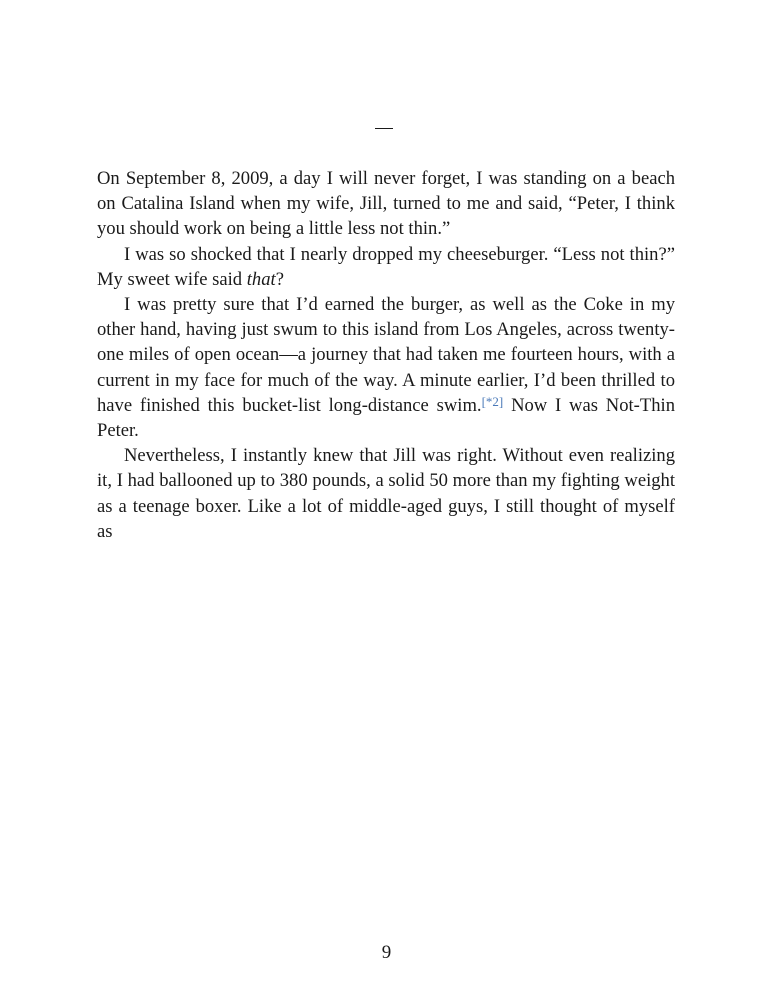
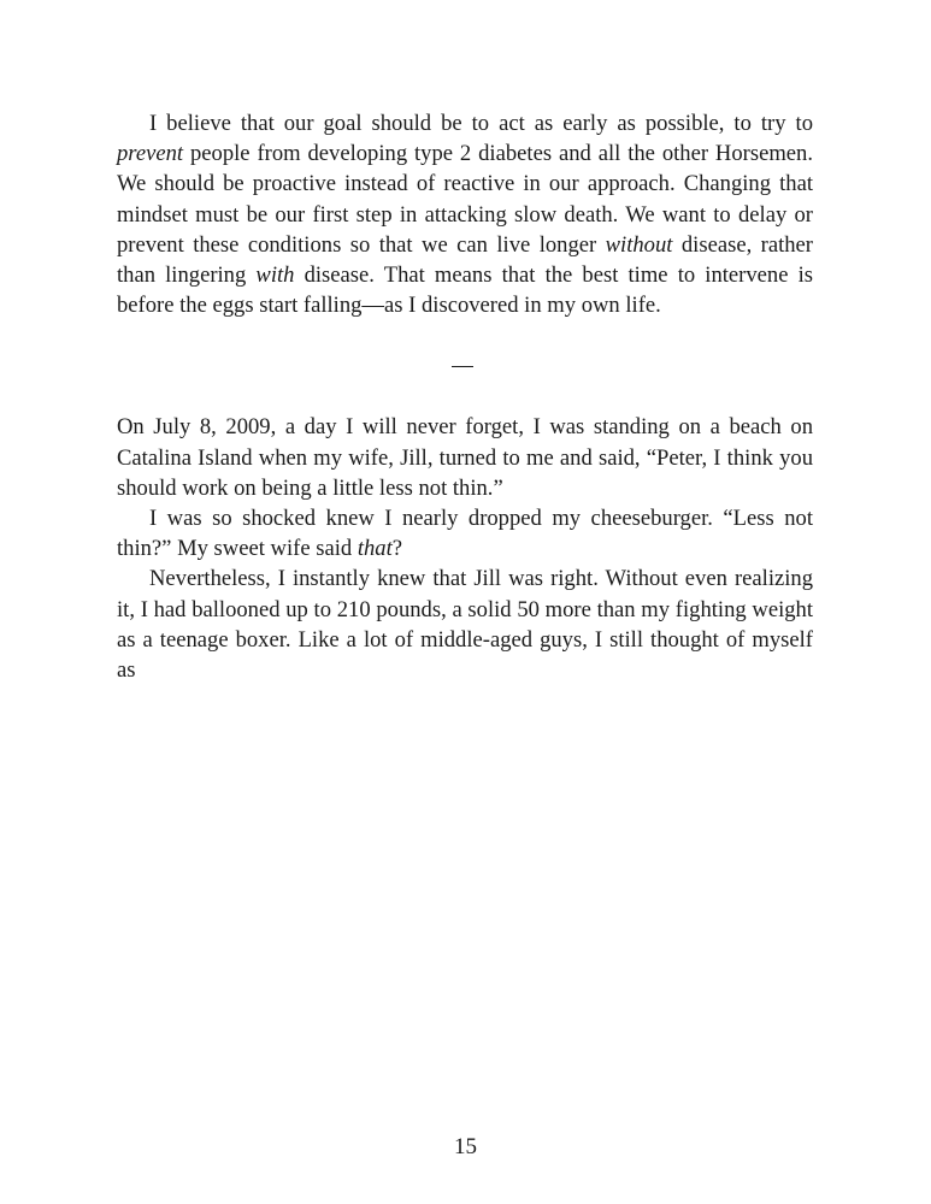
+ I believe that our goal should be to act as early as possible, to try to prevent people from developing type 2 diabetes and all the other Horsemen. We should be proactive instead of reactive in our approach. Changing that mindset must be our first step in attacking slow death. We want to delay or prevent these conditions so that we can live longer without disease, rather than lingering with disease. That means that the best time to intervene is before the eggs start falling—as I discovered in my own life.
- On September 8, 2009, a day I will never forget, I was standing on a beach on Catalina Island when my wife, Jill, turned to me and said, “Peter, I think you should work on being a little less not thin.”
+ On July 8, 2009, a day I will never forget, I was standing on a beach on Catalina Island when my wife, Jill, turned to me and said, “Peter, I think you should work on being a little less not thin.”
- I was so shocked that I nearly dropped my cheeseburger. “Less not thin?” My sweet wife said that?
+ I was so shocked knew I nearly dropped my cheeseburger. “Less not thin?” My sweet wife said that?
- I was pretty sure that I’d earned the burger, as well as the Coke in my other hand, having just swum to this island from Los Angeles, across twenty-one miles of open ocean—a journey that had taken me fourteen hours, with a current in my face for much of the way. A minute earlier, I’d been thrilled to have finished this bucket-list long-distance swim.[*2] Now I was Not-Thin Peter.
- Nevertheless, I instantly knew that Jill was right. Without even realizing it, I had ballooned up to 380 pounds, a solid 50 more than my fighting weight as a teenage boxer. Like a lot of middle-aged guys, I still thought of myself as
+ Nevertheless, I instantly knew that Jill was right. Without even realizing it, I had ballooned up to 210 pounds, a solid 50 more than my fighting weight as a teenage boxer. Like a lot of middle-aged guys, I still thought of myself as
- 9
+ 15
